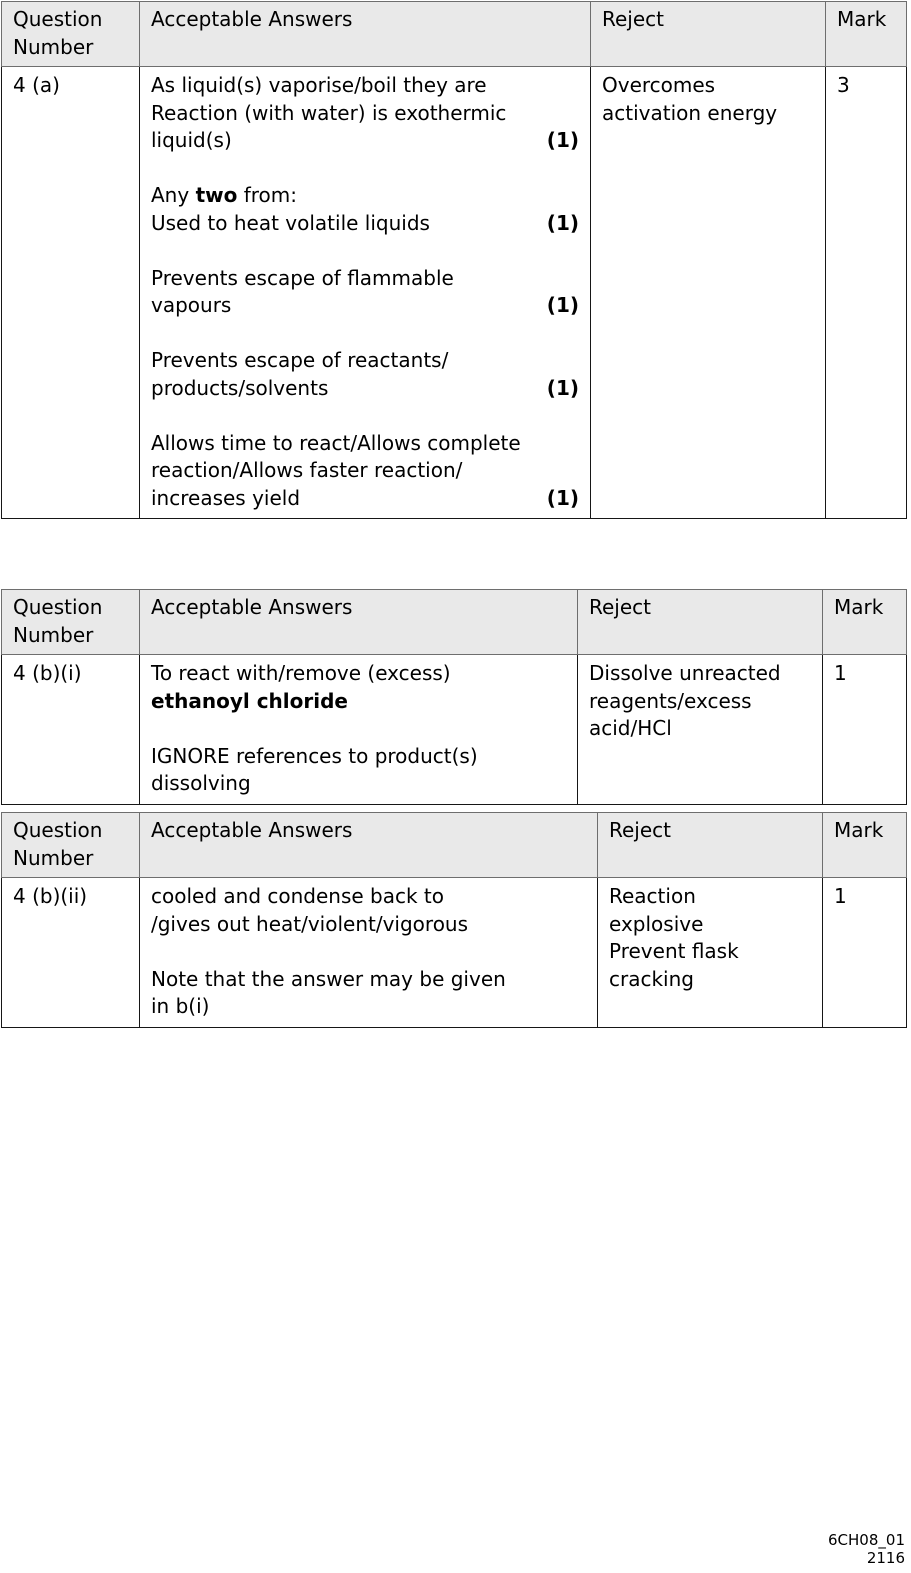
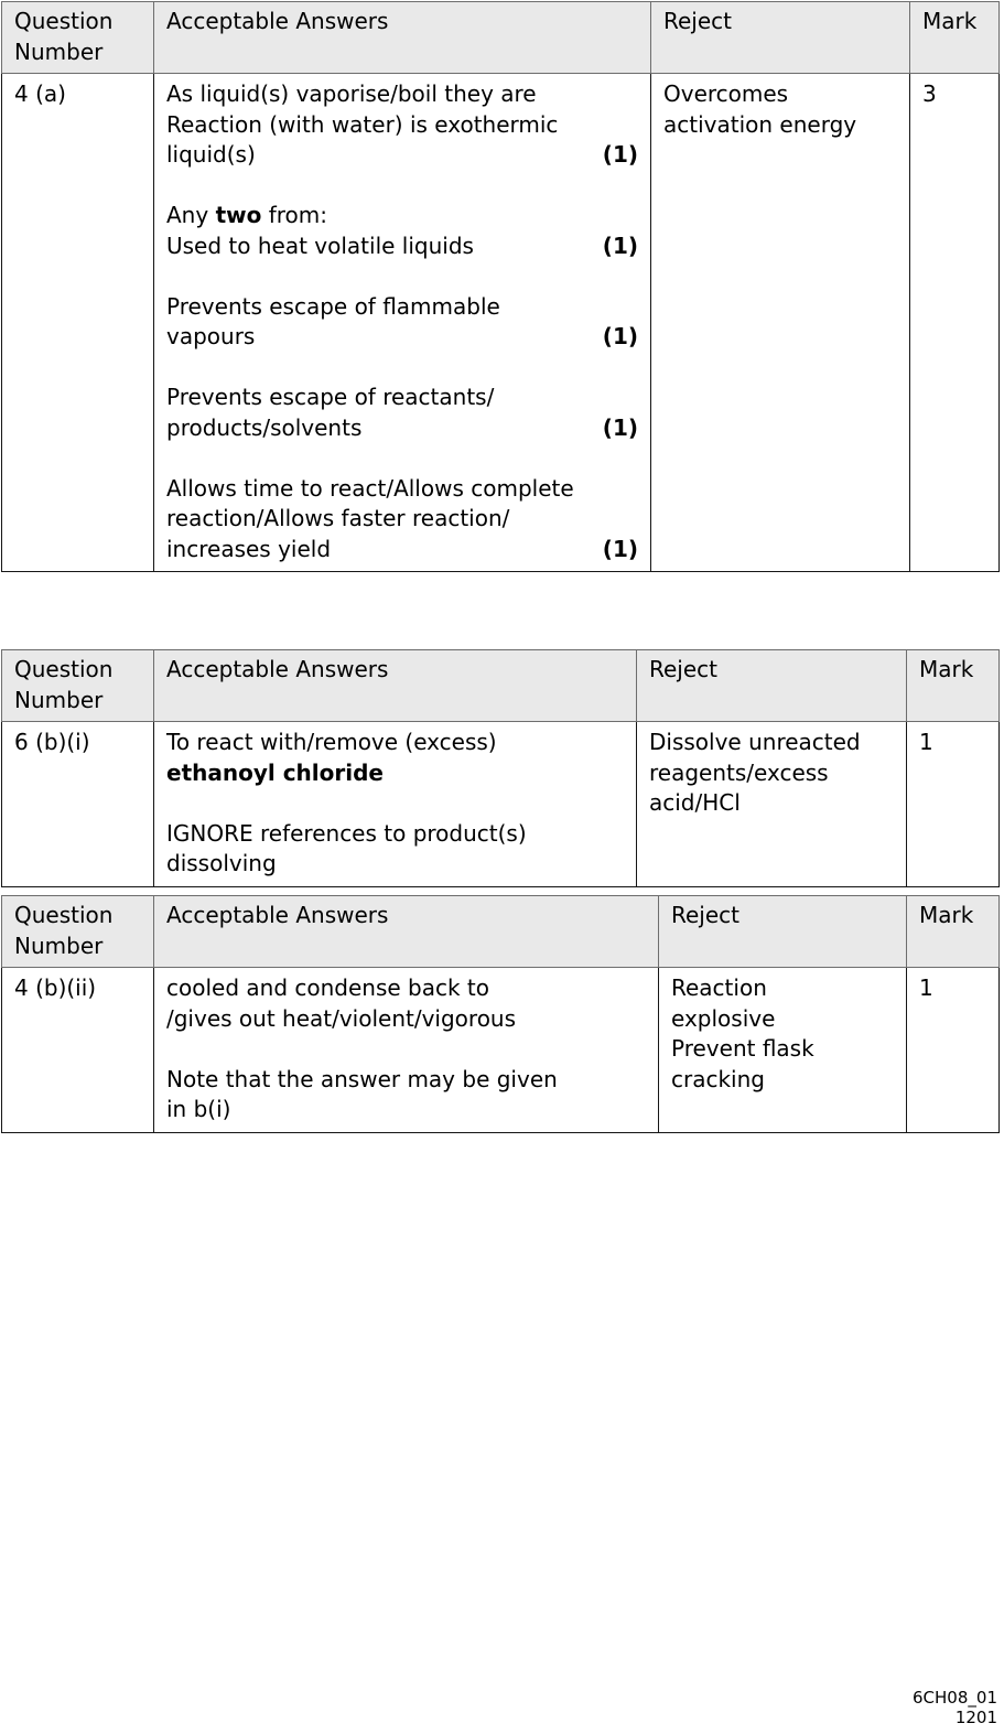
  Question Number	Acceptable Answers	Reject	Mark
  4 (a)	As liquid(s) vaporise/boil they are Reaction (with water) is exothermic liquid(s) (1) Any two from: Used to heat volatile liquids (1) Prevents escape of flammable vapours (1) Prevents escape of reactants/ products/solvents (1) Allows time to react/Allows complete reaction/Allows faster reaction/ increases yield (1)	Overcomes activation energy	3
  Question Number	Acceptable Answers	Reject	Mark
- 4 (b)(i)	To react with/remove (excess) ethanoyl chloride IGNORE references to product(s) dissolving	Dissolve unreacted reagents/excess acid/HCl	1
+ 6 (b)(i)	To react with/remove (excess) ethanoyl chloride IGNORE references to product(s) dissolving	Dissolve unreacted reagents/excess acid/HCl	1
  Question Number	Acceptable Answers	Reject	Mark
  4 (b)(ii)	cooled and condense back to /gives out heat/violent/vigorous Note that the answer may be given in b(i)	Reaction explosive Prevent flask cracking	1
  6CH08_01
- 2116
+ 1201
